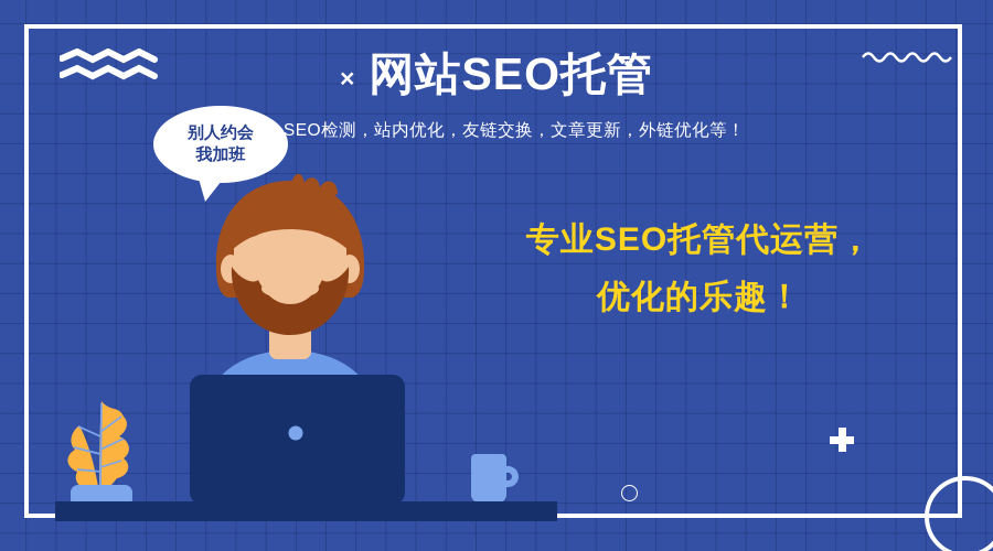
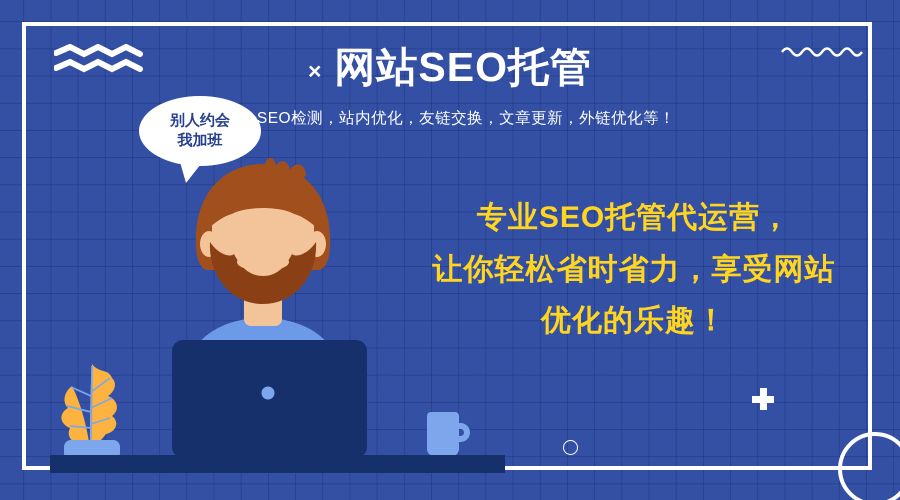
  别人约会
  我加班
  ×
  网站SEO托管
  SEO检测，站内优化，友链交换，文章更新，外链优化等！
  专业SEO托管代运营，
+ 让你轻松省时省力，享受网站
  优化的乐趣！
